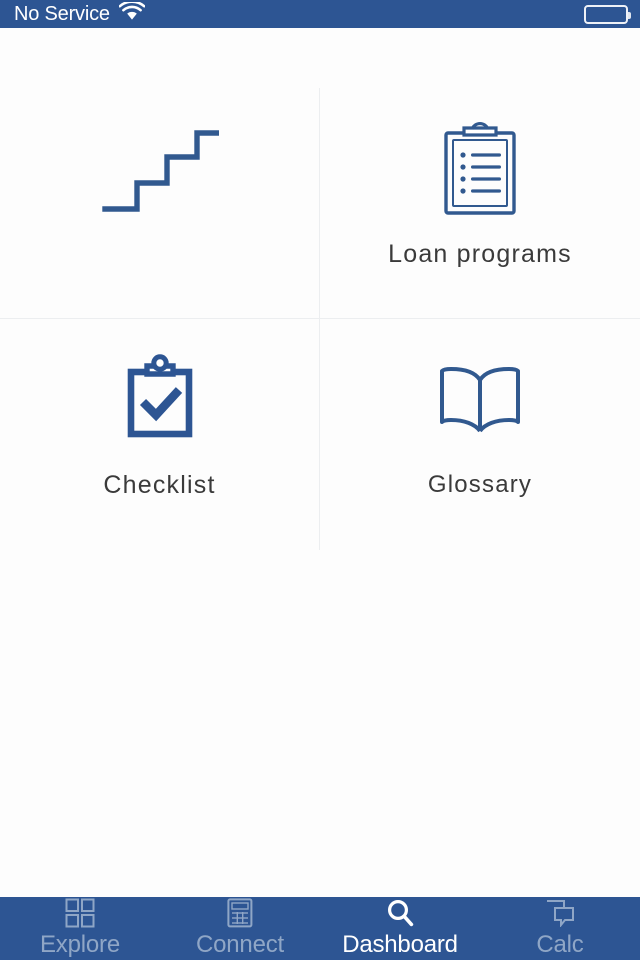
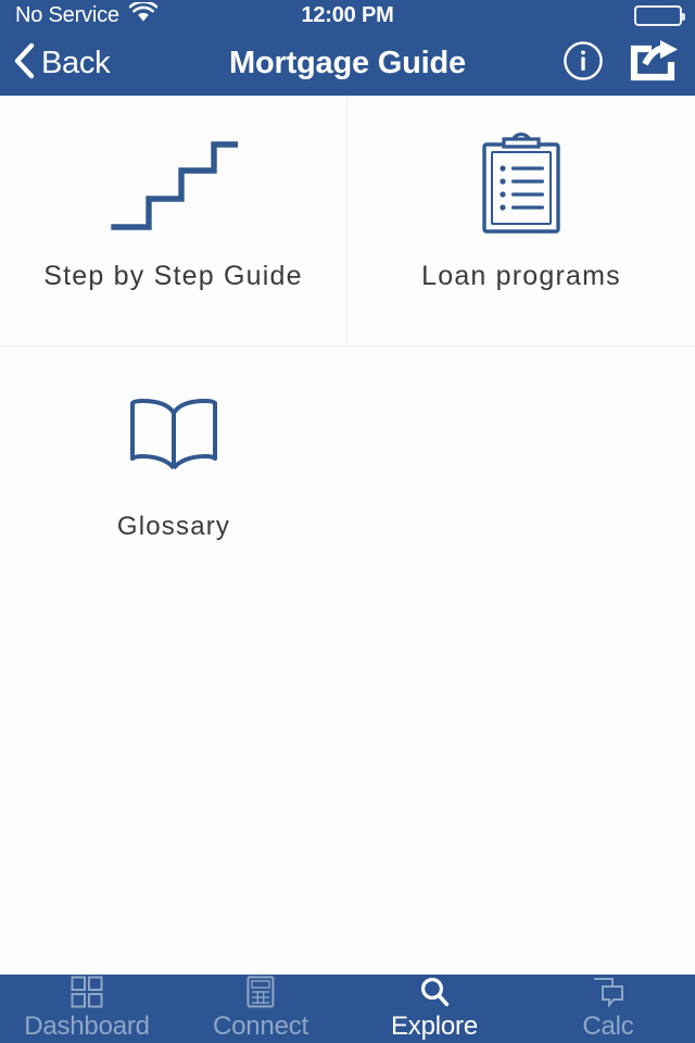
  No Service
+ 12:00 PM
+ Back
+ Mortgage Guide
+ Step by Step Guide
  Loan programs
- Checklist
  Glossary
- Explore
+ Dashboard
  Connect
- Dashboard
+ Explore
  Calc
